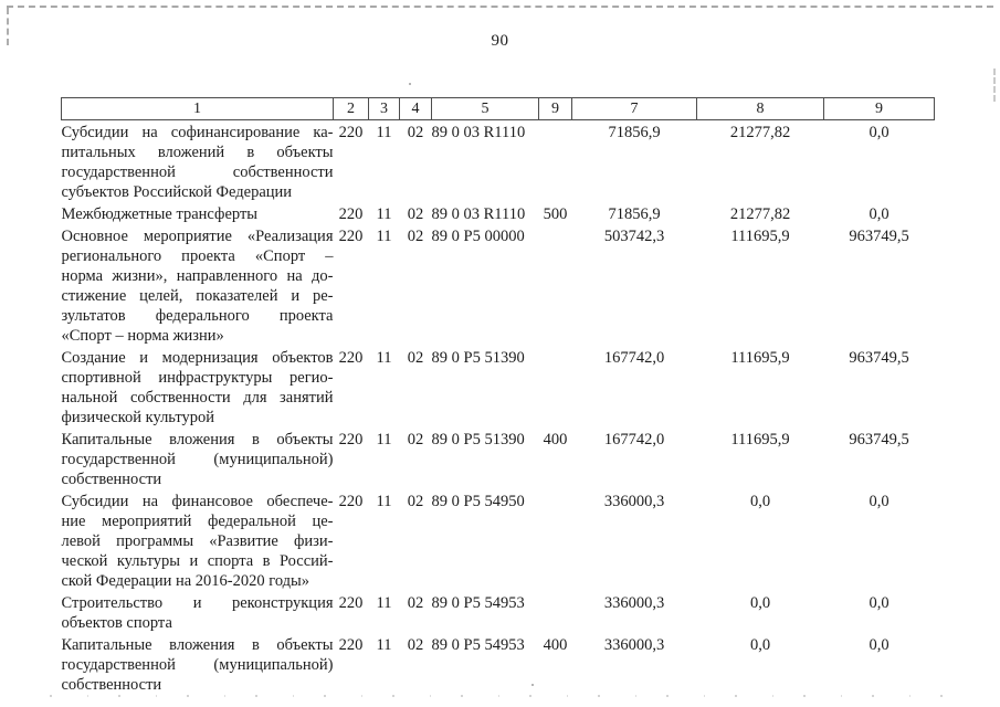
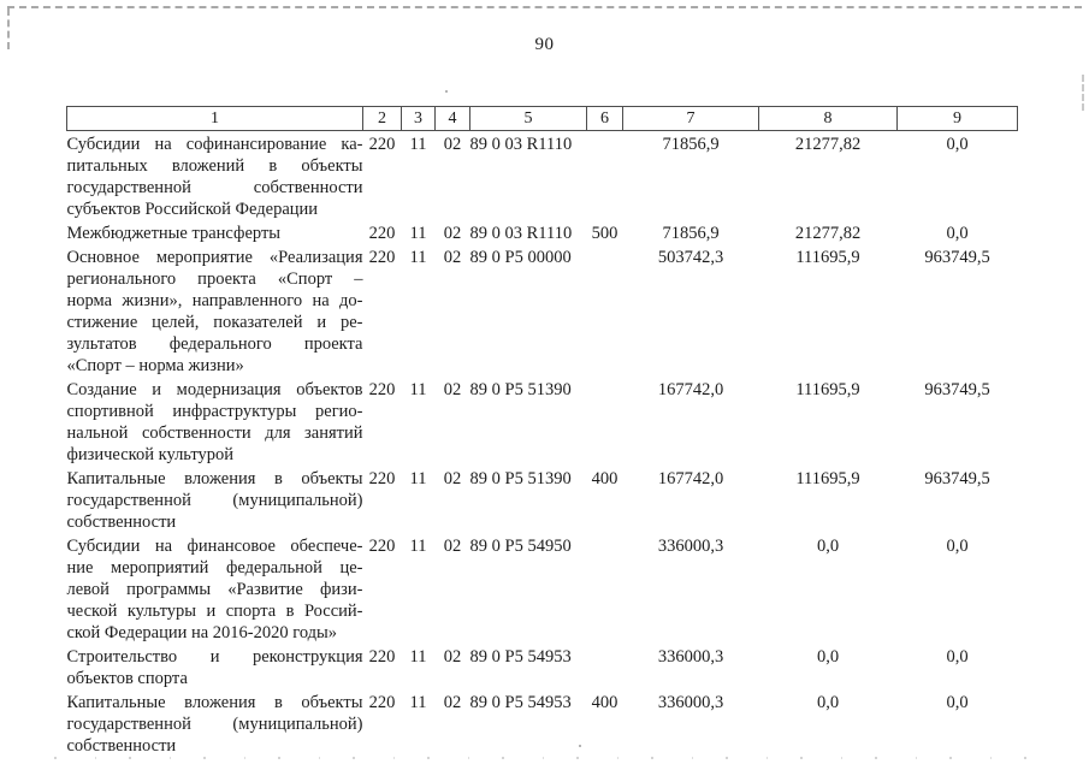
  90
- 1	2	3	4	5	9	7	8	9
+ 1	2	3	4	5	6	7	8	9
  Субсидии на софинансирование ка-питальных вложений в объектыгосударственной собственностисубъектов Российской Федерации	220	11	02	89 0 03 R1110		71856,9	21277,82	0,0
  Межбюджетные трансферты	220	11	02	89 0 03 R1110	500	71856,9	21277,82	0,0
  Основное мероприятие «Реализациярегионального проекта «Спорт –норма жизни», направленного на до-стижение целей, показателей и ре-зультатов федерального проекта«Спорт – норма жизни»	220	11	02	89 0 P5 00000		503742,3	111695,9	963749,5
  Создание и модернизация объектовспортивной инфраструктуры регио-нальной собственности для занятийфизической культурой	220	11	02	89 0 P5 51390		167742,0	111695,9	963749,5
  Капитальные вложения в объектыгосударственной (муниципальной)собственности	220	11	02	89 0 P5 51390	400	167742,0	111695,9	963749,5
  Субсидии на финансовое обеспече-ние мероприятий федеральной це-левой программы «Развитие физи-ческой культуры и спорта в Россий-ской Федерации на 2016-2020 годы»	220	11	02	89 0 P5 54950		336000,3	0,0	0,0
  Строительство и реконструкцияобъектов спорта	220	11	02	89 0 P5 54953		336000,3	0,0	0,0
  Капитальные вложения в объектыгосударственной (муниципальной)собственности	220	11	02	89 0 P5 54953	400	336000,3	0,0	0,0
